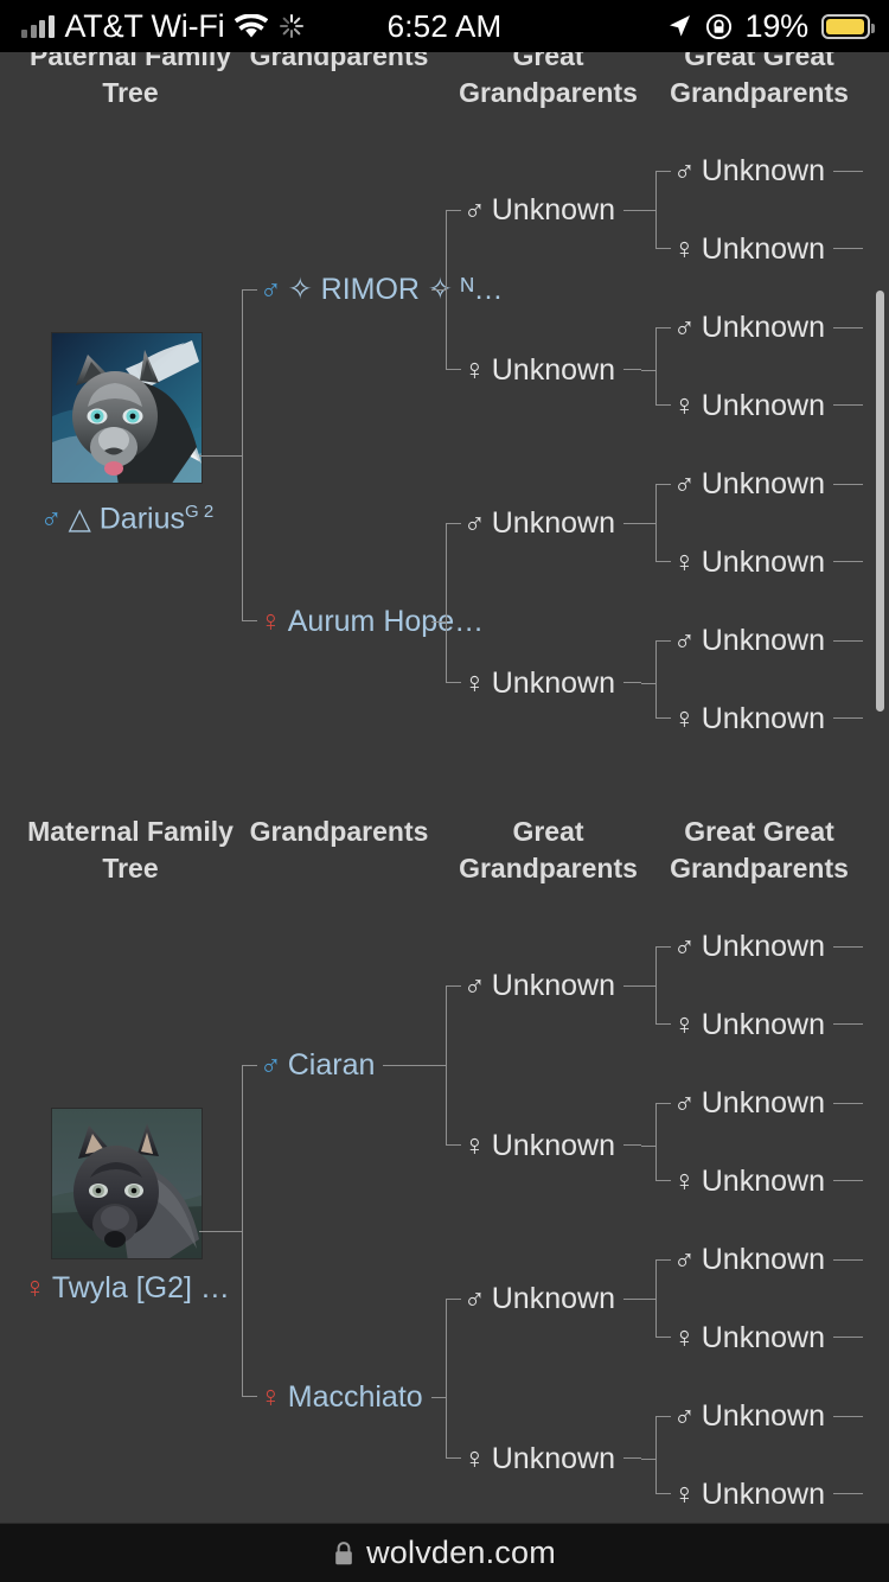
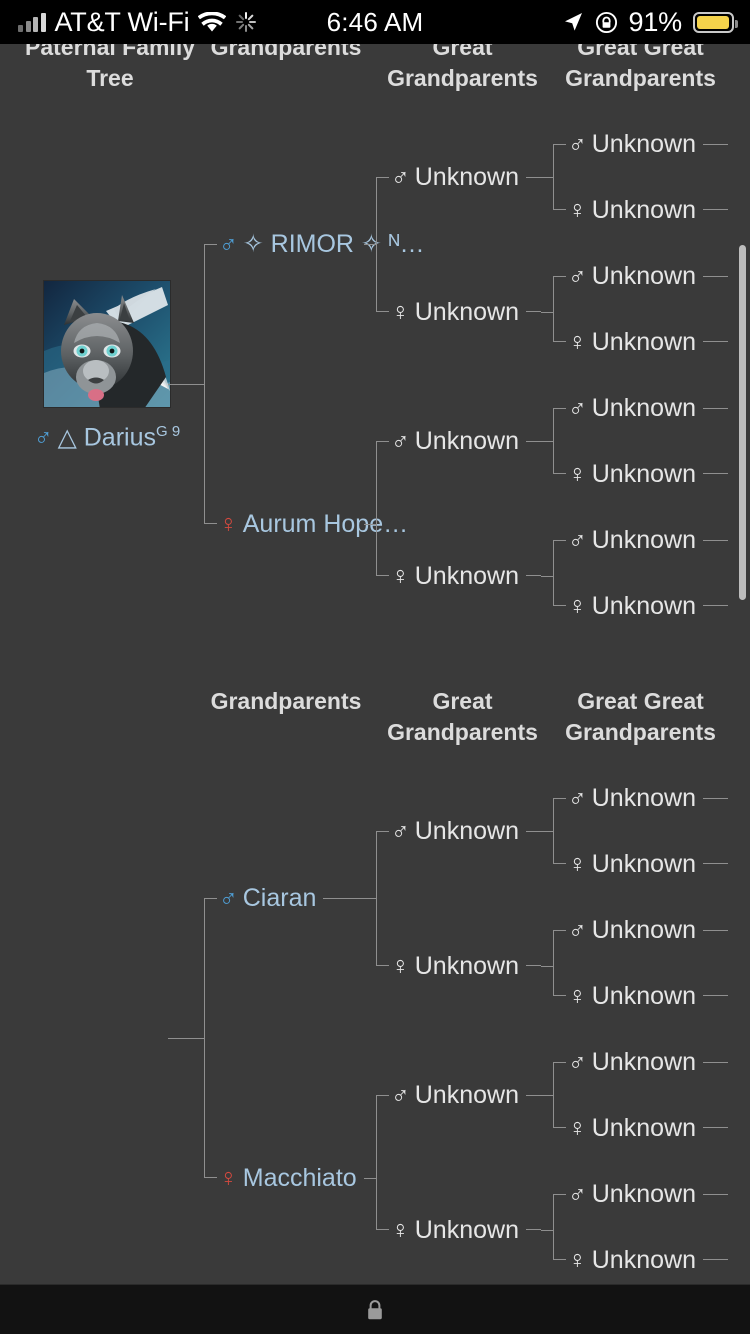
  AT&T Wi-Fi
- 6:52 AM
+ 6:46 AM
- 19%
+ 91%
  Paternal Family Tree
  Grandparents
  Great Grandparents
  Great Great Grandparents
- ♂ △ DariusG 2
+ ♂ △ DariusG 9
  ♂ ✧ RIMOR ᴺ…
  ♀ Aurum Hope…
  ♂ Unknown
  ♀ Unknown
  ♂ Unknown
  ♀ Unknown
  ♂ Unknown
  ♀ Unknown
  ♂ Unknown
  ♀ Unknown
  ♂ Unknown
  ♀ Unknown
  ♂ Unknown
  ♀ Unknown
- Maternal Family Tree
  Grandparents
  Great Grandparents
  Great Great Grandparents
- ♀ Twyla [G2] …
  ♂ Ciaran
  ♀ Macchiato
  ♂ Unknown
  ♀ Unknown
  ♂ Unknown
  ♀ Unknown
  ♂ Unknown
  ♀ Unknown
  ♂ Unknown
  ♀ Unknown
  ♂ Unknown
  ♀ Unknown
  ♂ Unknown
  ♀ Unknown
- wolvden.com
